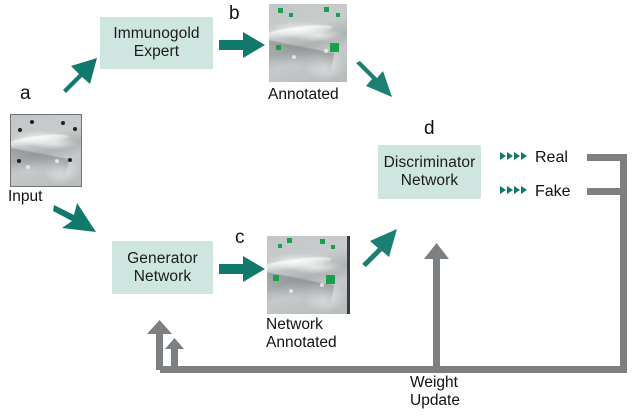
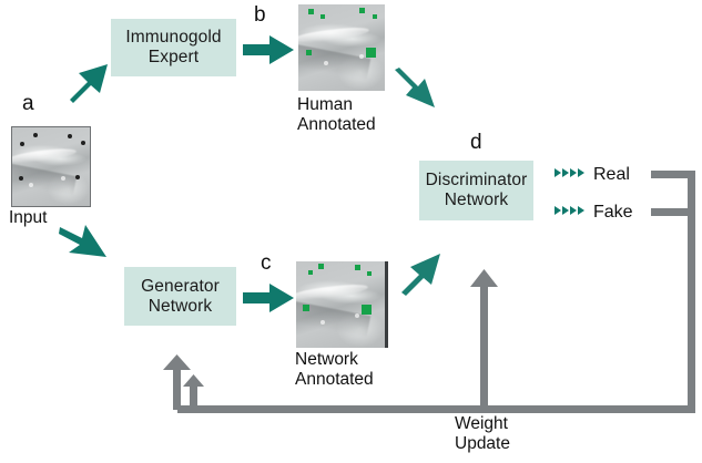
  a
  b
  c
  d
  Input
  Immunogold
  Expert
+ Human
  Annotated
  Generator
  Network
  Network
  Annotated
  Discriminator
  Network
  Real
  Fake
  Weight
  Update
